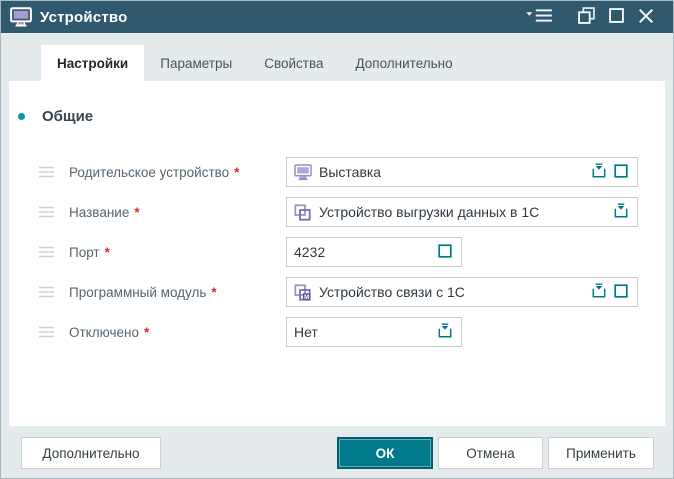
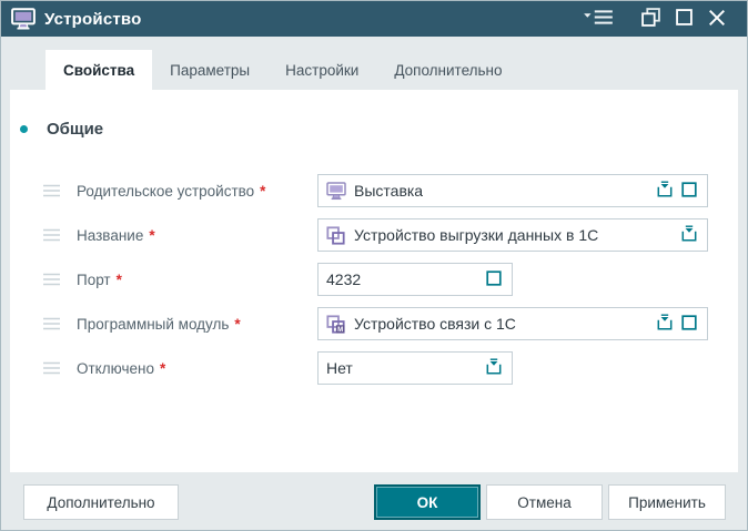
  Устройство
- Настройки
+ Свойства
  Параметры
- Свойства
+ Настройки
  Дополнительно
  Общие
  Родительское устройство *
  Выставка
  Название *
  Устройство выгрузки данных в 1С
  Порт *
  4232
  Программный модуль *
  Устройство связи с 1С
  Отключено *
  Нет
  Дополнительно
  ОК
  Отмена
  Применить
